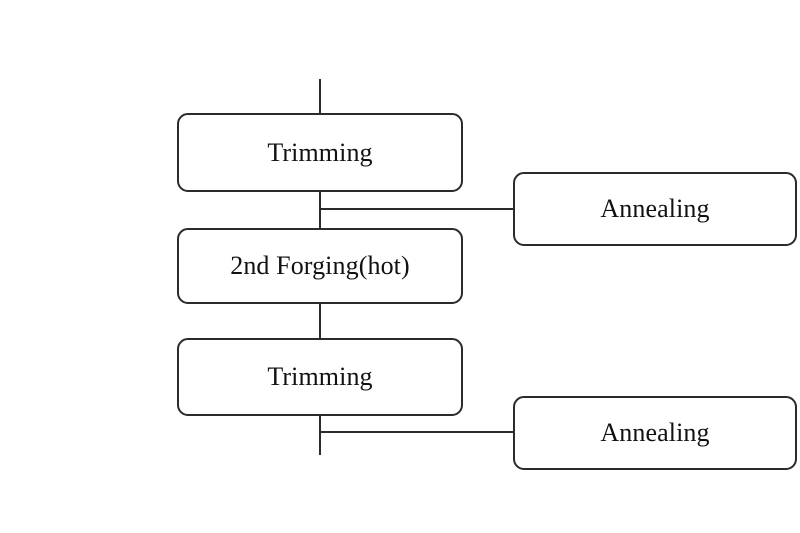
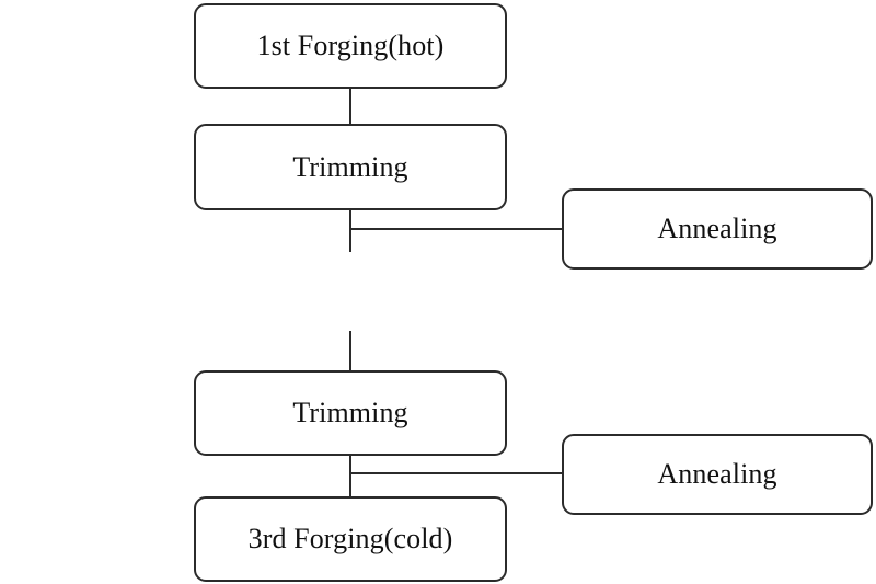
+ 1st Forging(hot)
  Trimming
- 2nd Forging(hot)
  Trimming
+ 3rd Forging(cold)
  Annealing
  Annealing
